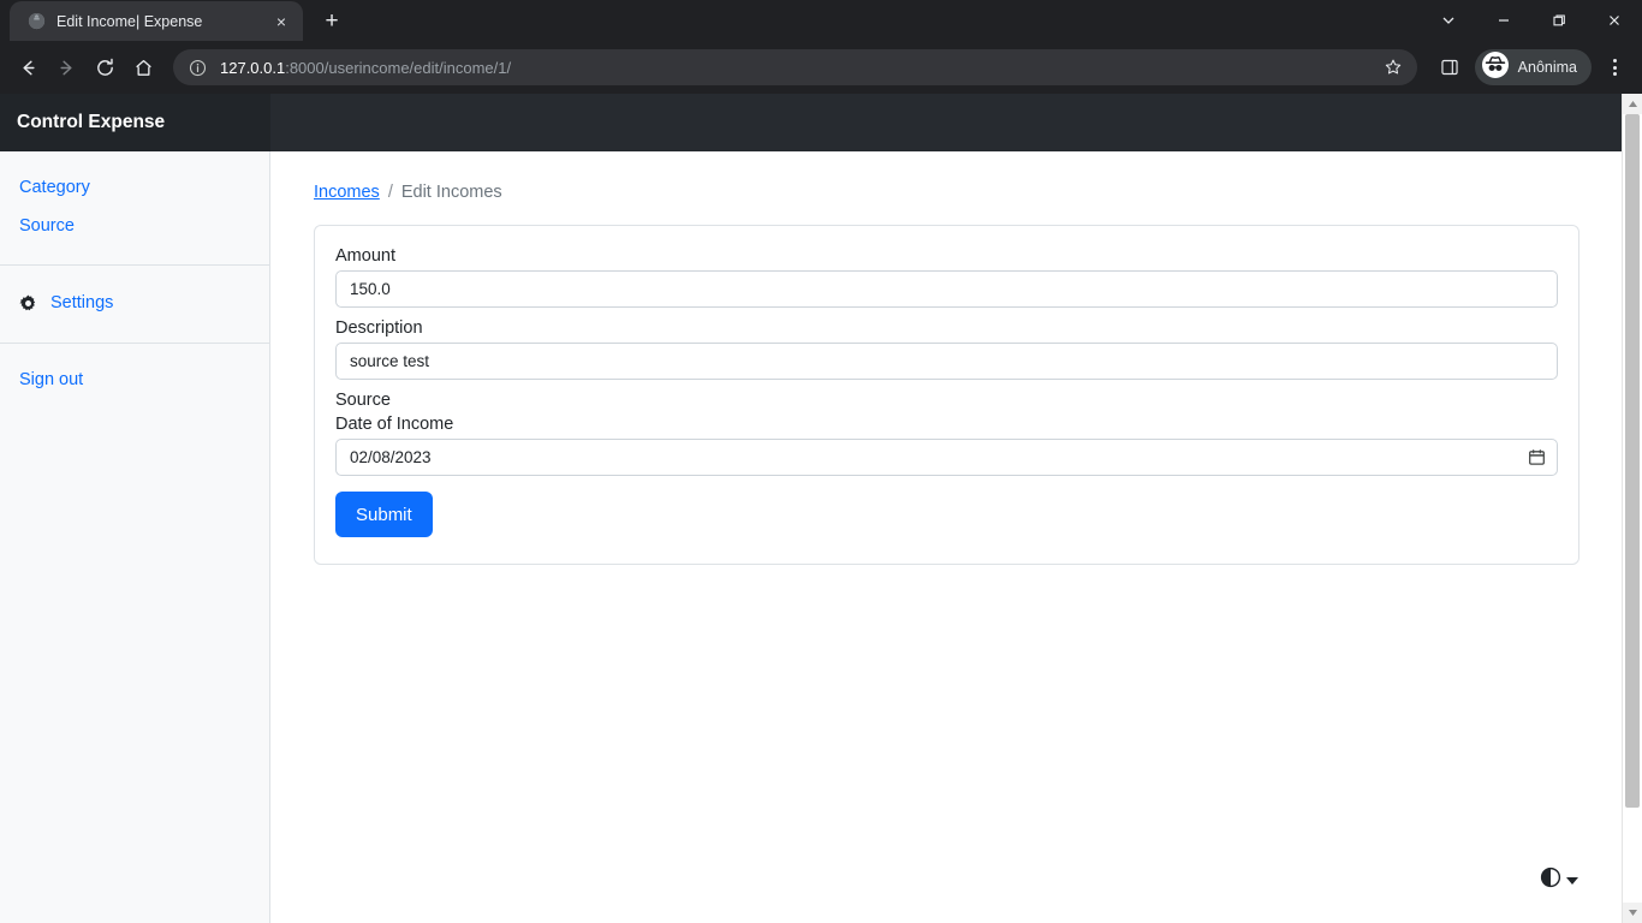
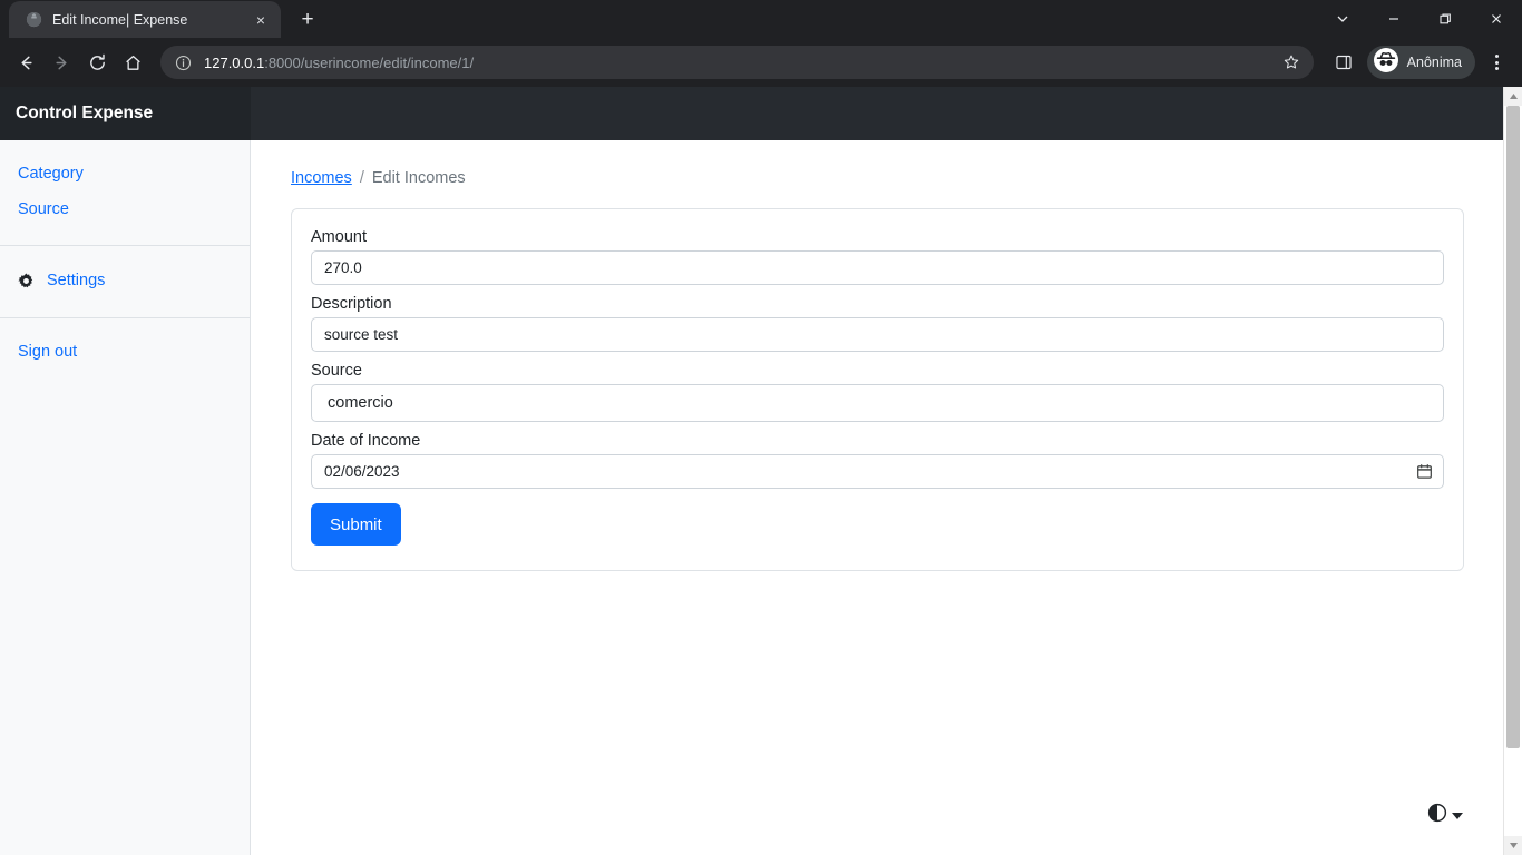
  Edit Income| Expense
  ×
  +
  127.0.0.1:8000/userincome/edit/income/1/
  Anônima
  Control Expense
  Category
  Source
  Settings
  Sign out
  Incomes
  /
  Edit Incomes
  Amount
- 150.0
+ 270.0
  Description
  source test
  Source
+ comercio
  Date of Income
- 02/08/2023
+ 02/06/2023
  Submit
